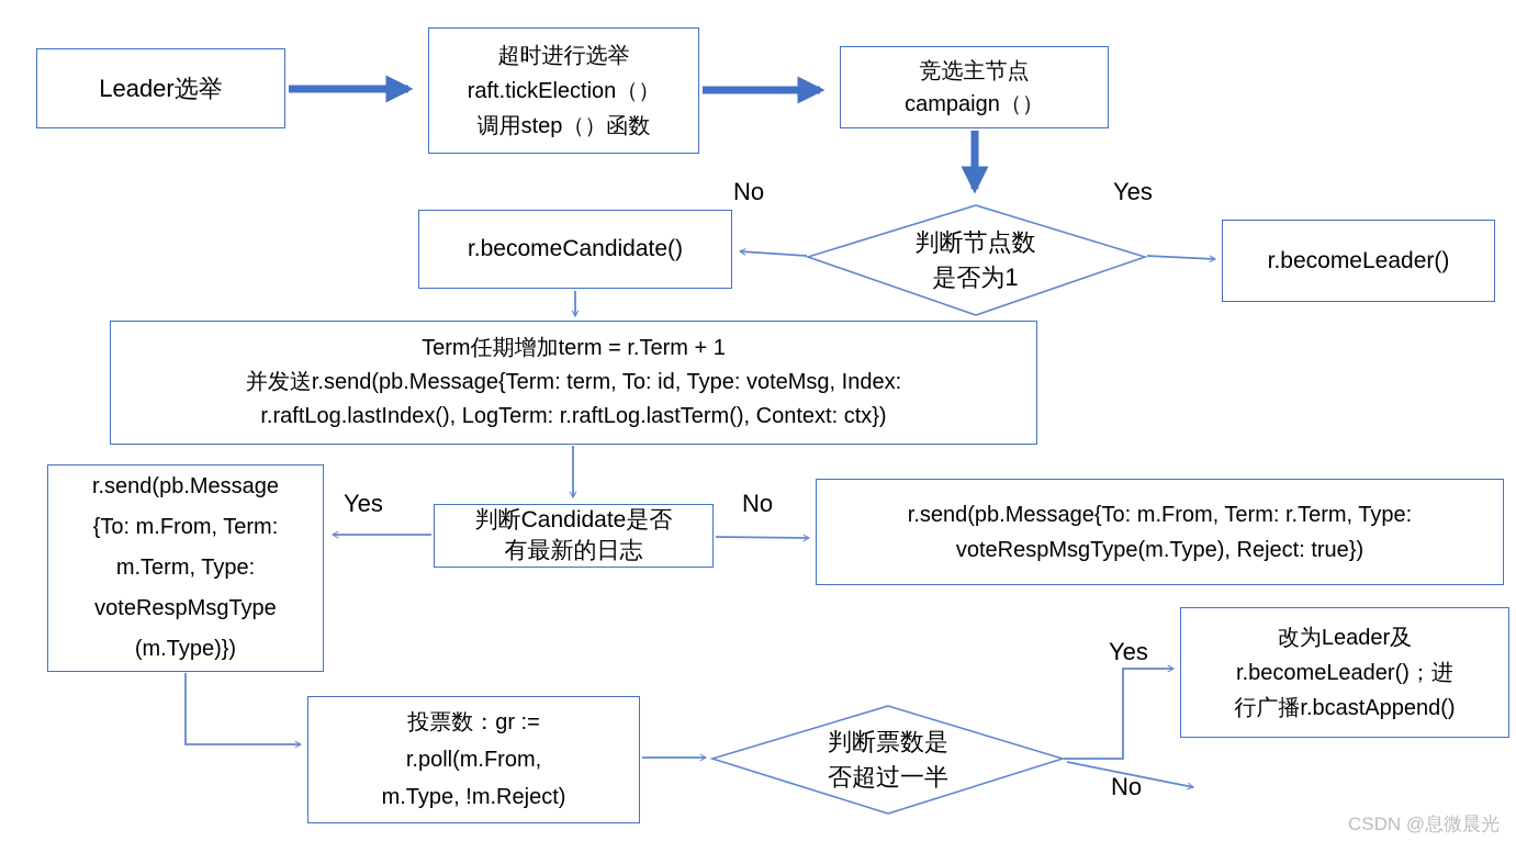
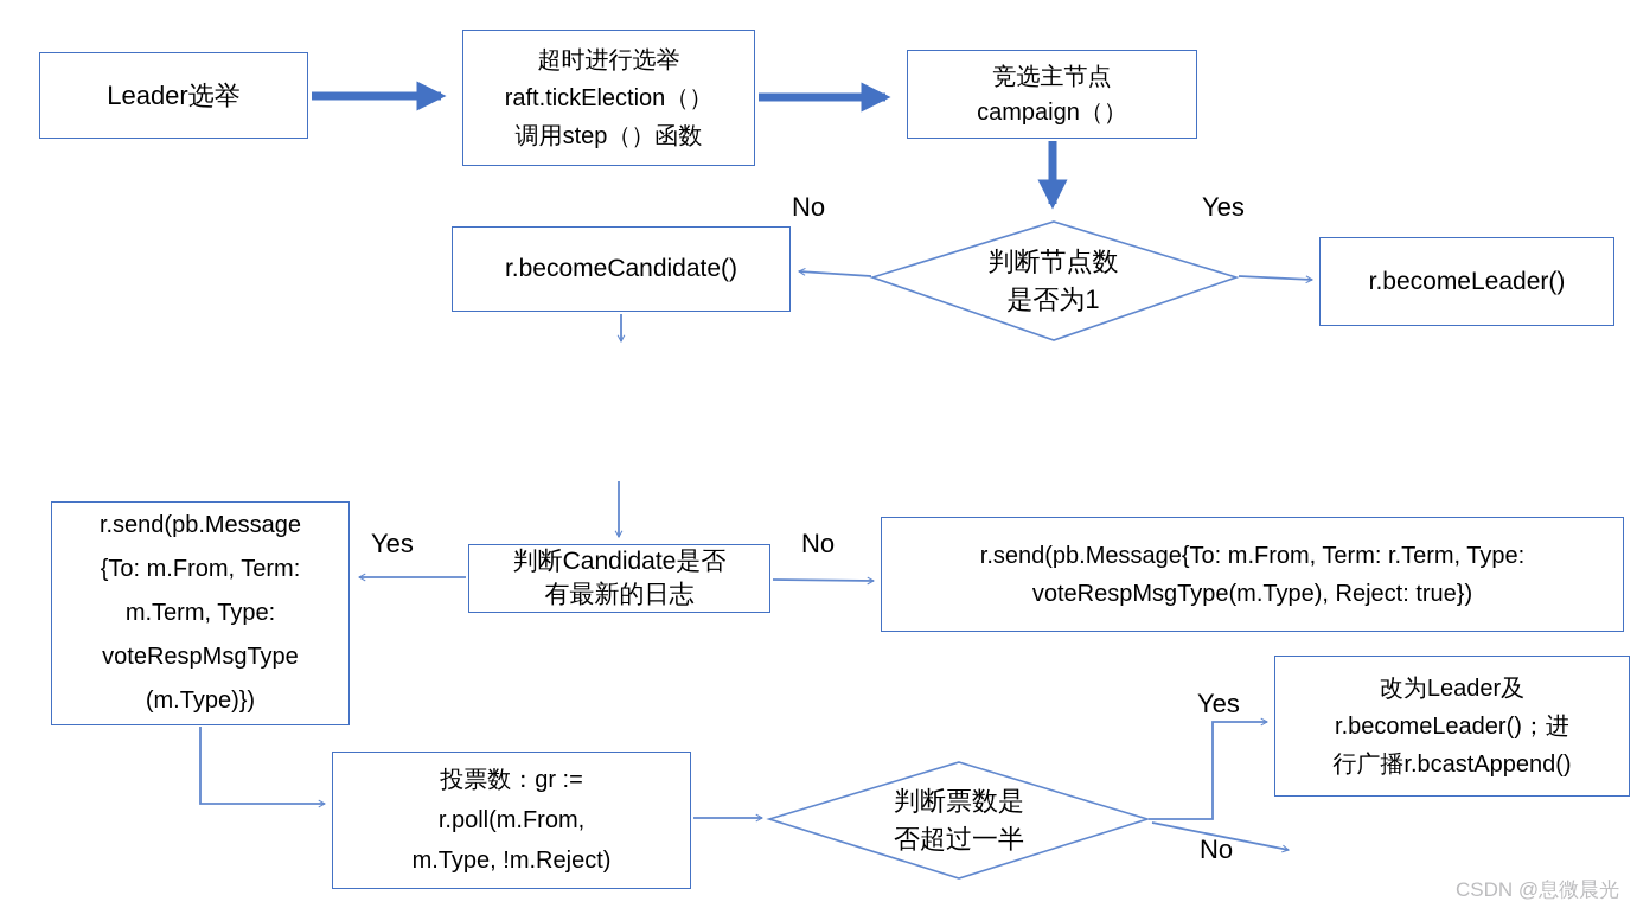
  Leader选举
  超时进行选举
  raft.tickElection（）
  调用step（）函数
  竞选主节点
  campaign（）
  r.becomeCandidate()
  r.becomeLeader()
- Term任期增加term = r.Term + 1
- 并发送r.send(pb.Message{Term: term, To: id, Type: voteMsg, Index:
- r.raftLog.lastIndex(), LogTerm: r.raftLog.lastTerm(), Context: ctx})
  判断Candidate是否
  有最新的日志
  r.send(pb.Message
  {To: m.From, Term:
  m.Term, Type:
  voteRespMsgType
  (m.Type)})
  r.send(pb.Message{To: m.From, Term: r.Term, Type:
  voteRespMsgType(m.Type), Reject: true})
  投票数：gr :=
  r.poll(m.From,
  m.Type, !m.Reject)
  改为Leader及
  r.becomeLeader()；进
  行广播r.bcastAppend()
  判断节点数
  是否为1
  判断票数是
  否超过一半
  No
  Yes
  Yes
  No
  Yes
  No
  CSDN @息微晨光
